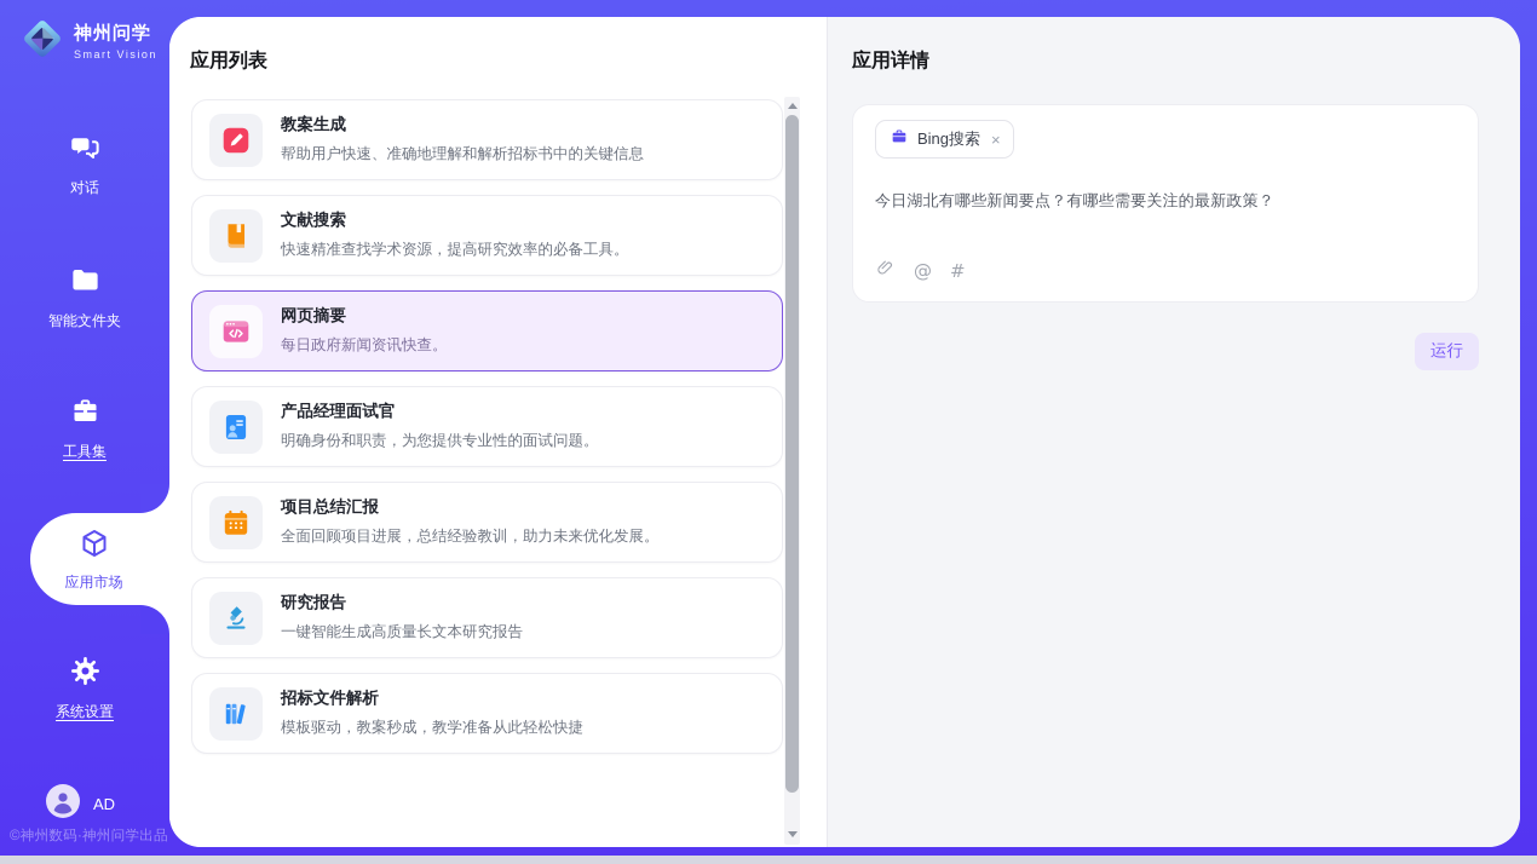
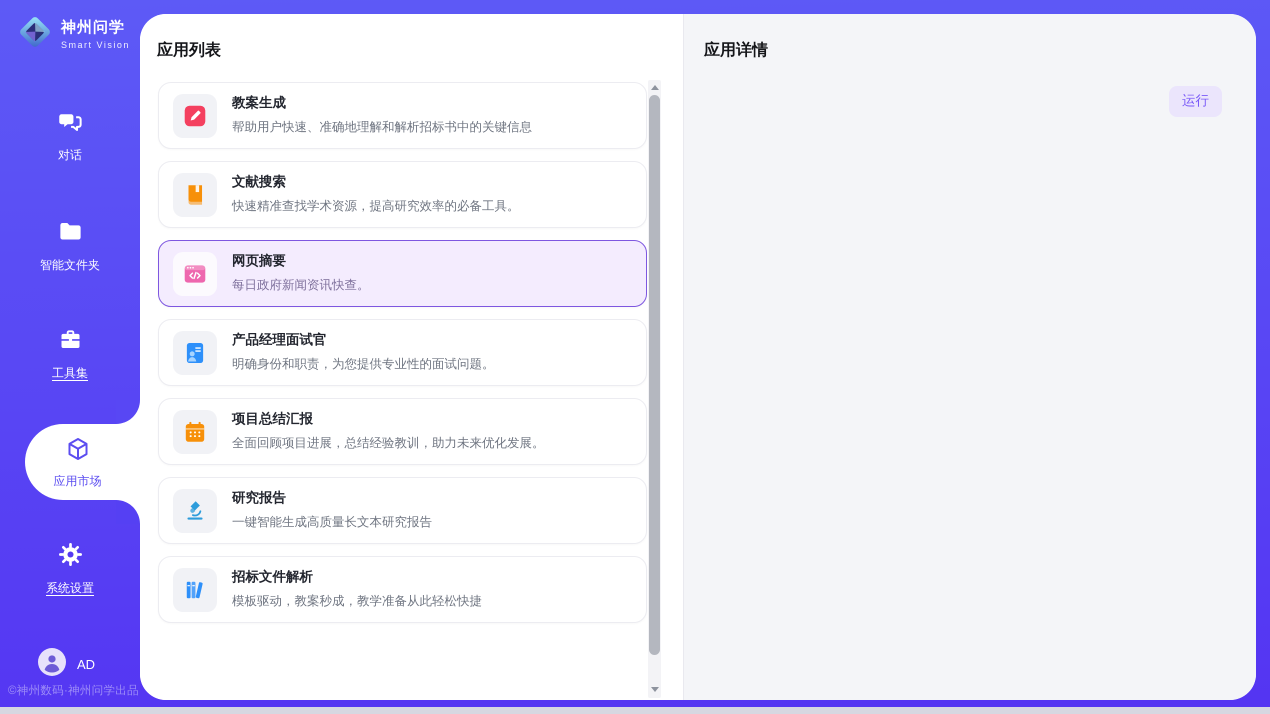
  神州问学
  Smart Vision
  对话
  智能文件夹
  工具集
  应用市场
  系统设置
  AD
  ©神州数码·神州问学出品
  应用列表
  教案生成
  帮助用户快速、准确地理解和解析招标书中的关键信息
  文献搜索
  快速精准查找学术资源，提高研究效率的必备工具。
  网页摘要
  每日政府新闻资讯快查。
  产品经理面试官
  明确身份和职责，为您提供专业性的面试问题。
  项目总结汇报
  全面回顾项目进展，总结经验教训，助力未来优化发展。
  研究报告
  一键智能生成高质量长文本研究报告
  招标文件解析
  模板驱动，教案秒成，教学准备从此轻松快捷
  应用详情
- Bing搜索
- ×
- 今日湖北有哪些新闻要点？有哪些需要关注的最新政策？
- @
- #
  运行
